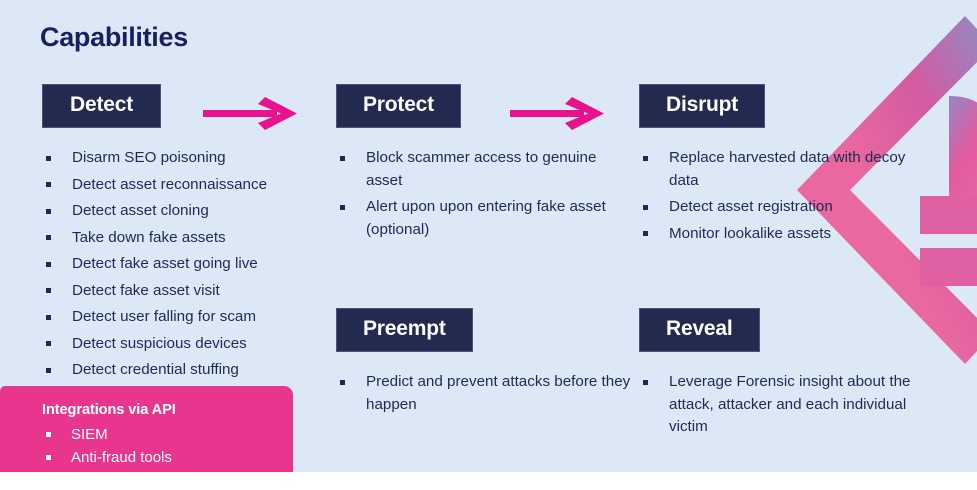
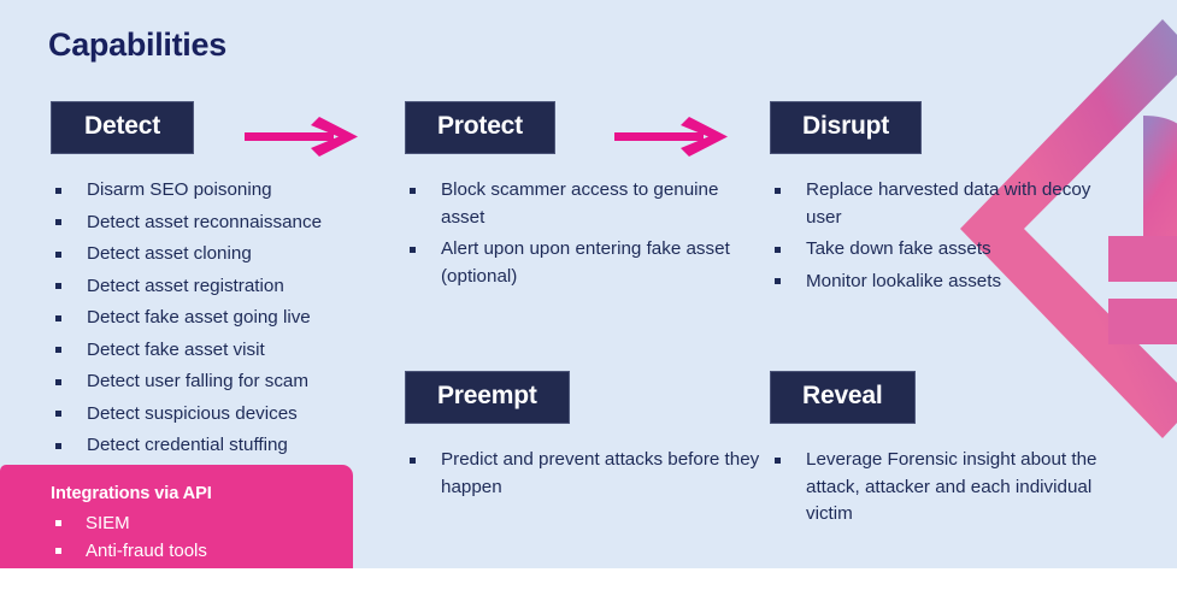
  Capabilities
  Detect
  Disarm SEO poisoning
  Detect asset reconnaissance
  Detect asset cloning
- Take down fake assets
+ Detect asset registration
  Detect fake asset going live
  Detect fake asset visit
  Detect user falling for scam
  Detect suspicious devices
  Detect credential stuffing
  Protect
  Block scammer access to genuine asset
  Alert upon upon entering fake asset (optional)
  Preempt
  Predict and prevent attacks before they happen
  Disrupt
- Replace harvested data with decoy data
+ Replace harvested data with decoy user
- Detect asset registration
+ Take down fake assets
  Monitor lookalike assets
  Reveal
  Leverage Forensic insight about the attack, attacker and each individual victim
  Integrations via API
  SIEM
  Anti-fraud tools
